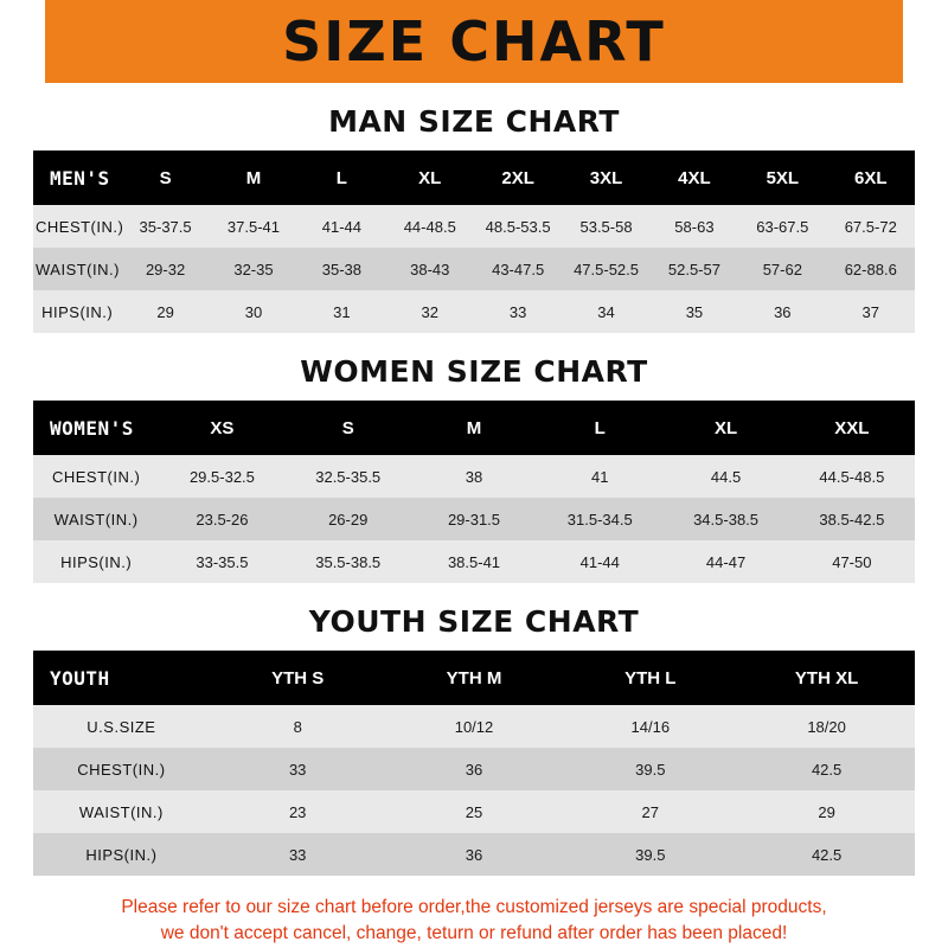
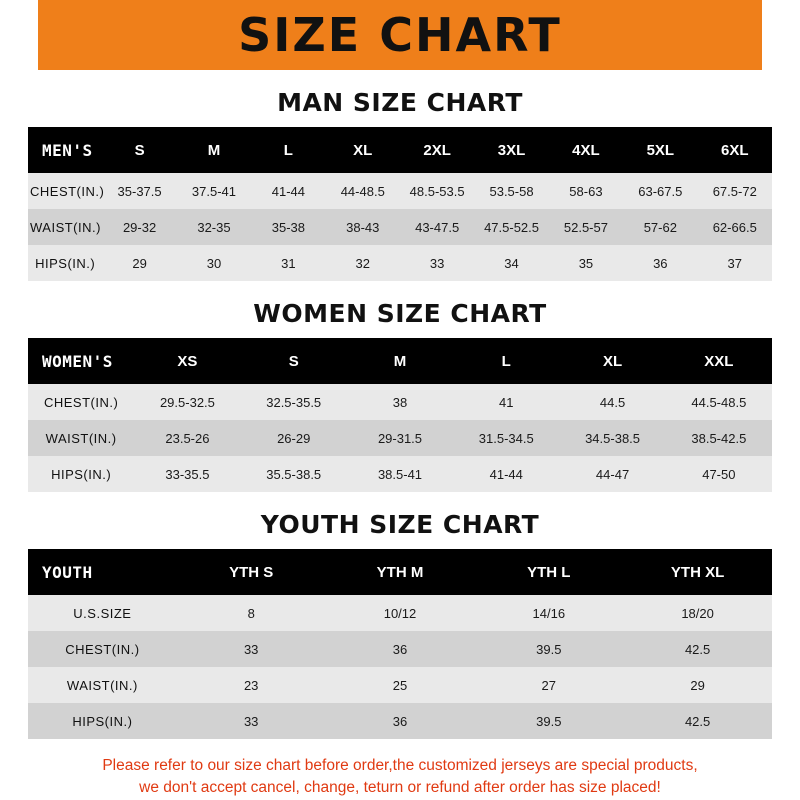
  SIZE CHART
  MAN SIZE CHART
  MEN'S	S	M	L	XL	2XL	3XL	4XL	5XL	6XL
  CHEST(IN.)	35-37.5	37.5-41	41-44	44-48.5	48.5-53.5	53.5-58	58-63	63-67.5	67.5-72
- WAIST(IN.)	29-32	32-35	35-38	38-43	43-47.5	47.5-52.5	52.5-57	57-62	62-88.6
+ WAIST(IN.)	29-32	32-35	35-38	38-43	43-47.5	47.5-52.5	52.5-57	57-62	62-66.5
  HIPS(IN.)	29	30	31	32	33	34	35	36	37
  WOMEN SIZE CHART
  WOMEN'S	XS	S	M	L	XL	XXL
  CHEST(IN.)	29.5-32.5	32.5-35.5	38	41	44.5	44.5-48.5
  WAIST(IN.)	23.5-26	26-29	29-31.5	31.5-34.5	34.5-38.5	38.5-42.5
  HIPS(IN.)	33-35.5	35.5-38.5	38.5-41	41-44	44-47	47-50
  YOUTH SIZE CHART
  YOUTH	YTH S	YTH M	YTH L	YTH XL
  U.S.SIZE	8	10/12	14/16	18/20
  CHEST(IN.)	33	36	39.5	42.5
  WAIST(IN.)	23	25	27	29
  HIPS(IN.)	33	36	39.5	42.5
  Please refer to our size chart before order,the customized jerseys are special products,
- we don't accept cancel, change, teturn or refund after order has been placed!
+ we don't accept cancel, change, teturn or refund after order has size placed!
